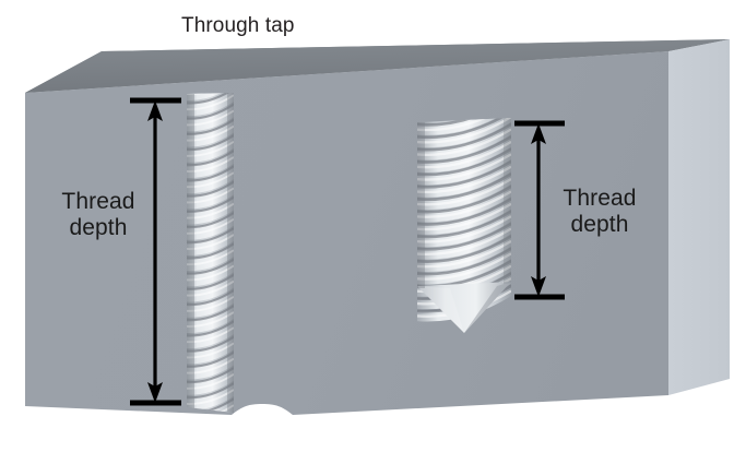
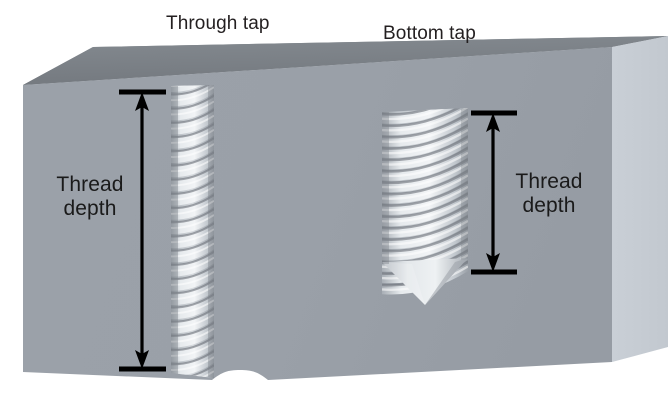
  Through tap
+ Bottom tap
  Thread
  depth
  Thread
  depth
